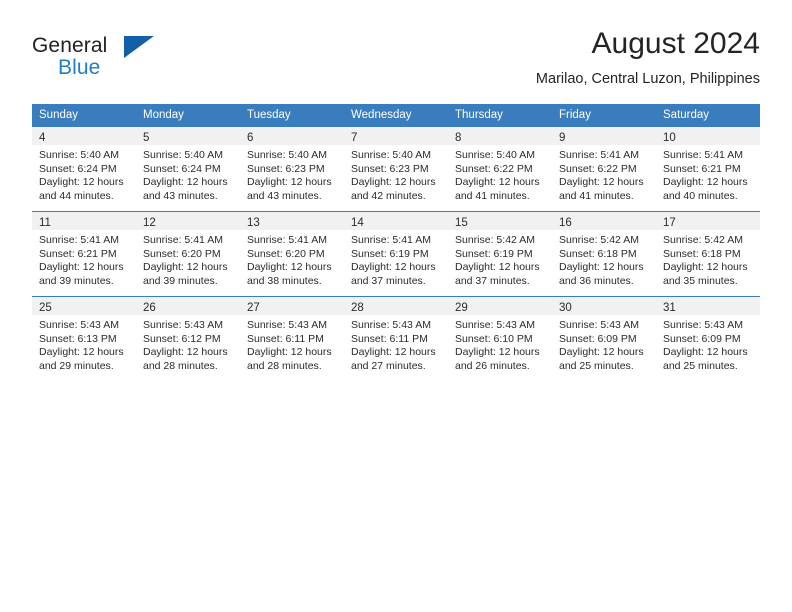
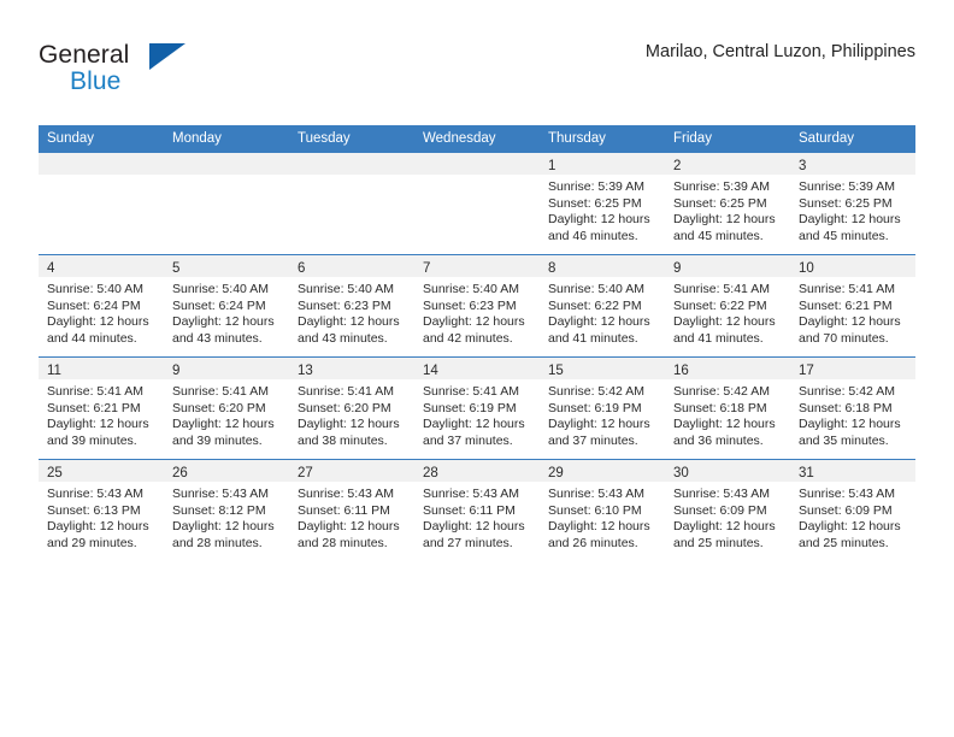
  General
  Blue
- August 2024
  Marilao, Central Luzon, Philippines
  Sunday	Monday	Tuesday	Wednesday	Thursday	Friday	Saturday
+ 				1Sunrise: 5:39 AMSunset: 6:25 PMDaylight: 12 hoursand 46 minutes.	2Sunrise: 5:39 AMSunset: 6:25 PMDaylight: 12 hoursand 45 minutes.	3Sunrise: 5:39 AMSunset: 6:25 PMDaylight: 12 hoursand 45 minutes.
- 4Sunrise: 5:40 AMSunset: 6:24 PMDaylight: 12 hoursand 44 minutes.	5Sunrise: 5:40 AMSunset: 6:24 PMDaylight: 12 hoursand 43 minutes.	6Sunrise: 5:40 AMSunset: 6:23 PMDaylight: 12 hoursand 43 minutes.	7Sunrise: 5:40 AMSunset: 6:23 PMDaylight: 12 hoursand 42 minutes.	8Sunrise: 5:40 AMSunset: 6:22 PMDaylight: 12 hoursand 41 minutes.	9Sunrise: 5:41 AMSunset: 6:22 PMDaylight: 12 hoursand 41 minutes.	10Sunrise: 5:41 AMSunset: 6:21 PMDaylight: 12 hoursand 40 minutes.
+ 4Sunrise: 5:40 AMSunset: 6:24 PMDaylight: 12 hoursand 44 minutes.	5Sunrise: 5:40 AMSunset: 6:24 PMDaylight: 12 hoursand 43 minutes.	6Sunrise: 5:40 AMSunset: 6:23 PMDaylight: 12 hoursand 43 minutes.	7Sunrise: 5:40 AMSunset: 6:23 PMDaylight: 12 hoursand 42 minutes.	8Sunrise: 5:40 AMSunset: 6:22 PMDaylight: 12 hoursand 41 minutes.	9Sunrise: 5:41 AMSunset: 6:22 PMDaylight: 12 hoursand 41 minutes.	10Sunrise: 5:41 AMSunset: 6:21 PMDaylight: 12 hoursand 70 minutes.
- 11Sunrise: 5:41 AMSunset: 6:21 PMDaylight: 12 hoursand 39 minutes.	12Sunrise: 5:41 AMSunset: 6:20 PMDaylight: 12 hoursand 39 minutes.	13Sunrise: 5:41 AMSunset: 6:20 PMDaylight: 12 hoursand 38 minutes.	14Sunrise: 5:41 AMSunset: 6:19 PMDaylight: 12 hoursand 37 minutes.	15Sunrise: 5:42 AMSunset: 6:19 PMDaylight: 12 hoursand 37 minutes.	16Sunrise: 5:42 AMSunset: 6:18 PMDaylight: 12 hoursand 36 minutes.	17Sunrise: 5:42 AMSunset: 6:18 PMDaylight: 12 hoursand 35 minutes.
+ 11Sunrise: 5:41 AMSunset: 6:21 PMDaylight: 12 hoursand 39 minutes.	9Sunrise: 5:41 AMSunset: 6:20 PMDaylight: 12 hoursand 39 minutes.	13Sunrise: 5:41 AMSunset: 6:20 PMDaylight: 12 hoursand 38 minutes.	14Sunrise: 5:41 AMSunset: 6:19 PMDaylight: 12 hoursand 37 minutes.	15Sunrise: 5:42 AMSunset: 6:19 PMDaylight: 12 hoursand 37 minutes.	16Sunrise: 5:42 AMSunset: 6:18 PMDaylight: 12 hoursand 36 minutes.	17Sunrise: 5:42 AMSunset: 6:18 PMDaylight: 12 hoursand 35 minutes.
- 25Sunrise: 5:43 AMSunset: 6:13 PMDaylight: 12 hoursand 29 minutes.	26Sunrise: 5:43 AMSunset: 6:12 PMDaylight: 12 hoursand 28 minutes.	27Sunrise: 5:43 AMSunset: 6:11 PMDaylight: 12 hoursand 28 minutes.	28Sunrise: 5:43 AMSunset: 6:11 PMDaylight: 12 hoursand 27 minutes.	29Sunrise: 5:43 AMSunset: 6:10 PMDaylight: 12 hoursand 26 minutes.	30Sunrise: 5:43 AMSunset: 6:09 PMDaylight: 12 hoursand 25 minutes.	31Sunrise: 5:43 AMSunset: 6:09 PMDaylight: 12 hoursand 25 minutes.
+ 25Sunrise: 5:43 AMSunset: 6:13 PMDaylight: 12 hoursand 29 minutes.	26Sunrise: 5:43 AMSunset: 8:12 PMDaylight: 12 hoursand 28 minutes.	27Sunrise: 5:43 AMSunset: 6:11 PMDaylight: 12 hoursand 28 minutes.	28Sunrise: 5:43 AMSunset: 6:11 PMDaylight: 12 hoursand 27 minutes.	29Sunrise: 5:43 AMSunset: 6:10 PMDaylight: 12 hoursand 26 minutes.	30Sunrise: 5:43 AMSunset: 6:09 PMDaylight: 12 hoursand 25 minutes.	31Sunrise: 5:43 AMSunset: 6:09 PMDaylight: 12 hoursand 25 minutes.
